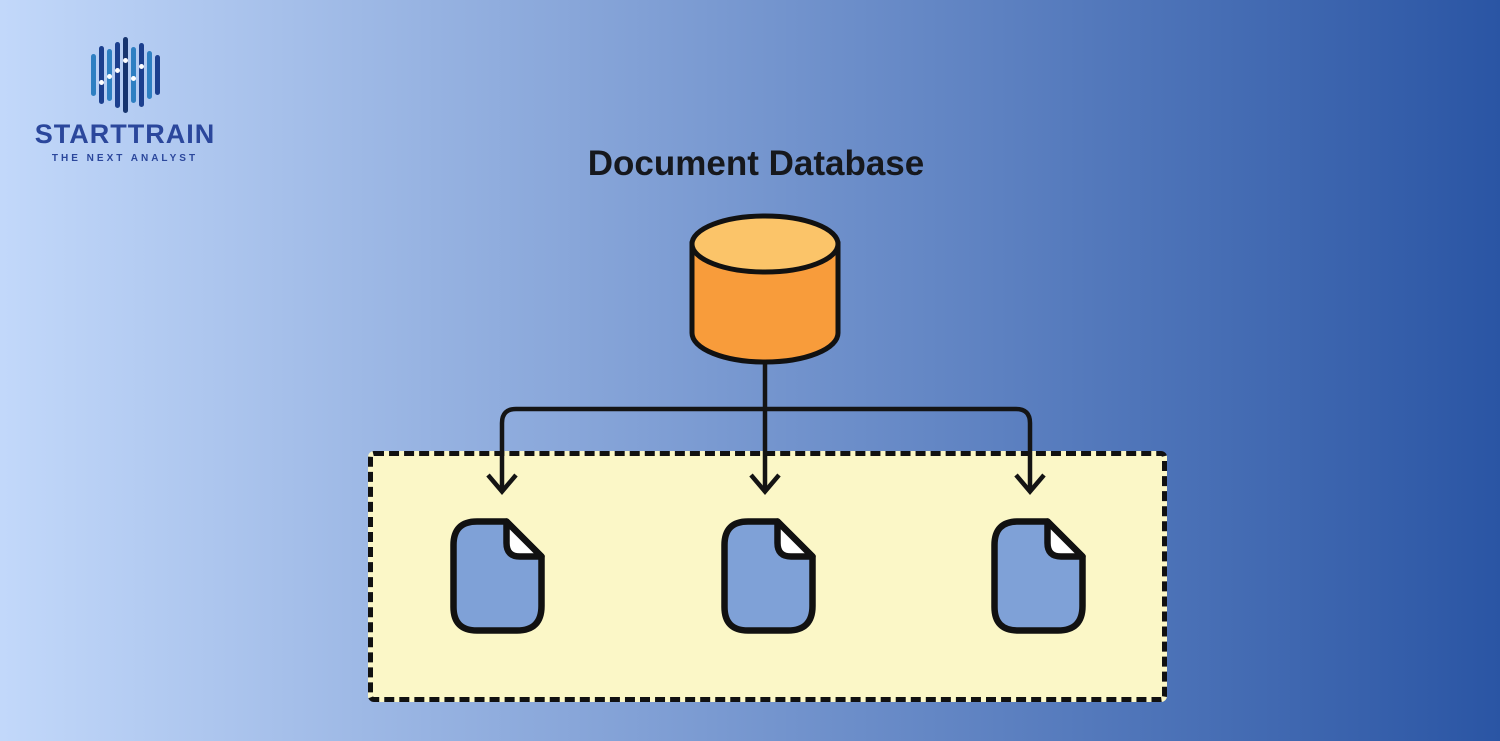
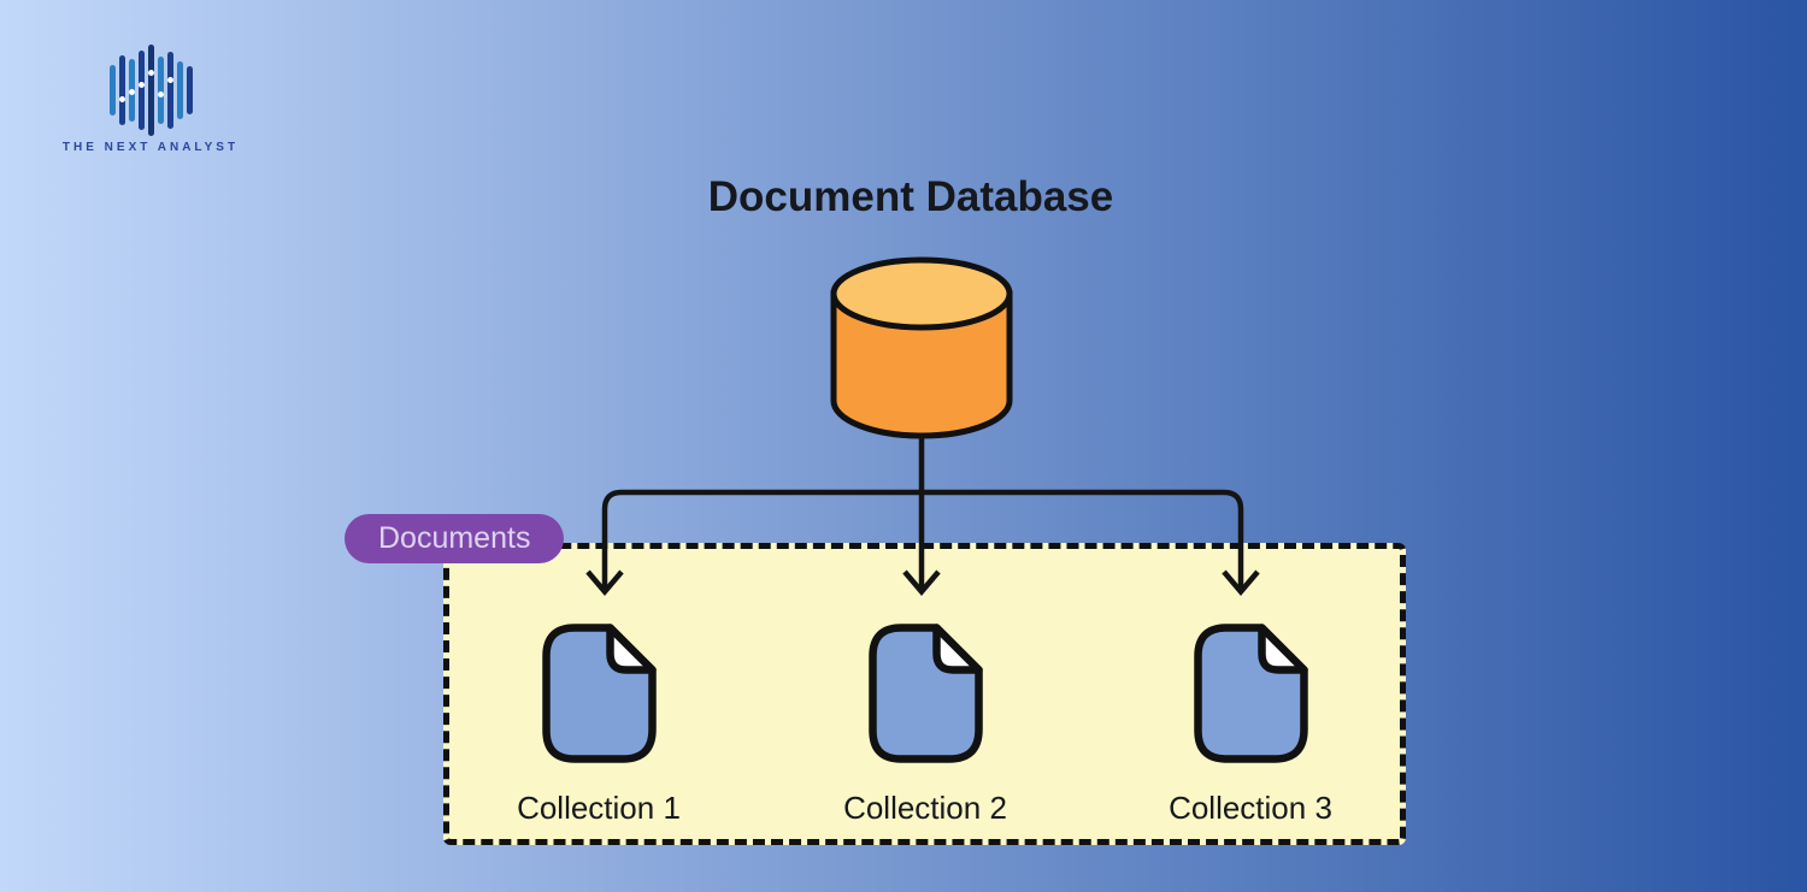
- STARTTRAIN
  THE NEXT ANALYST
  Document Database
+ Documents
+ Collection 1
+ Collection 2
+ Collection 3
